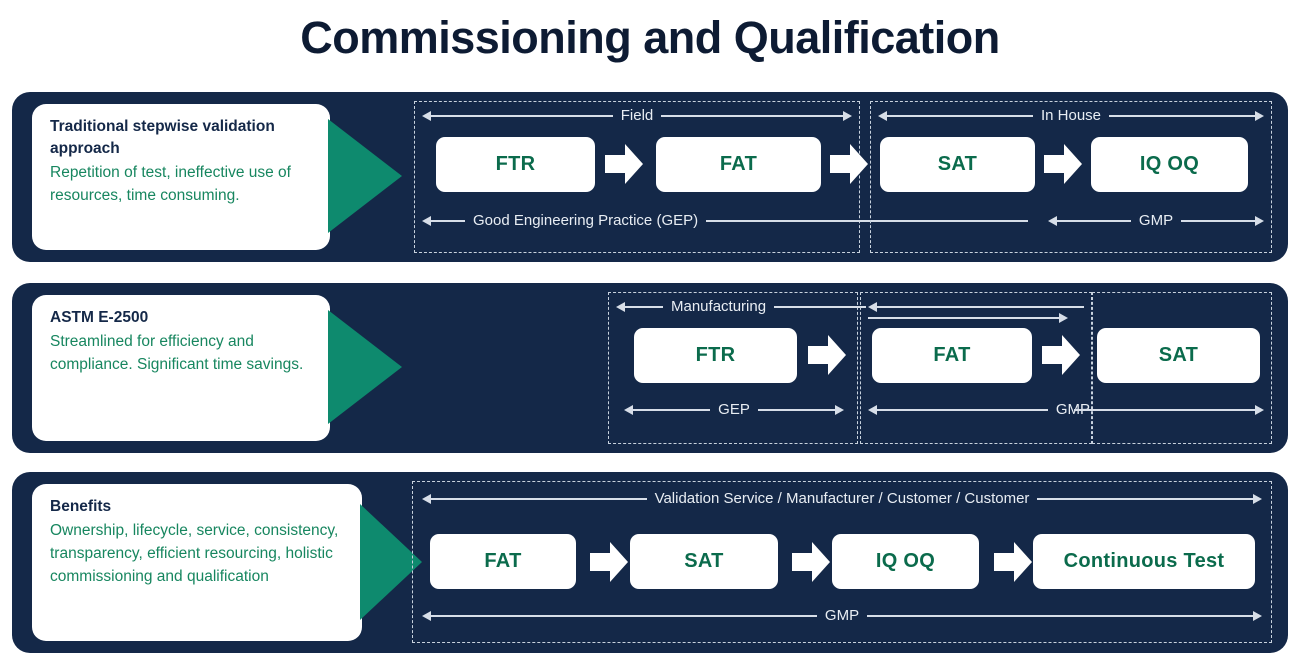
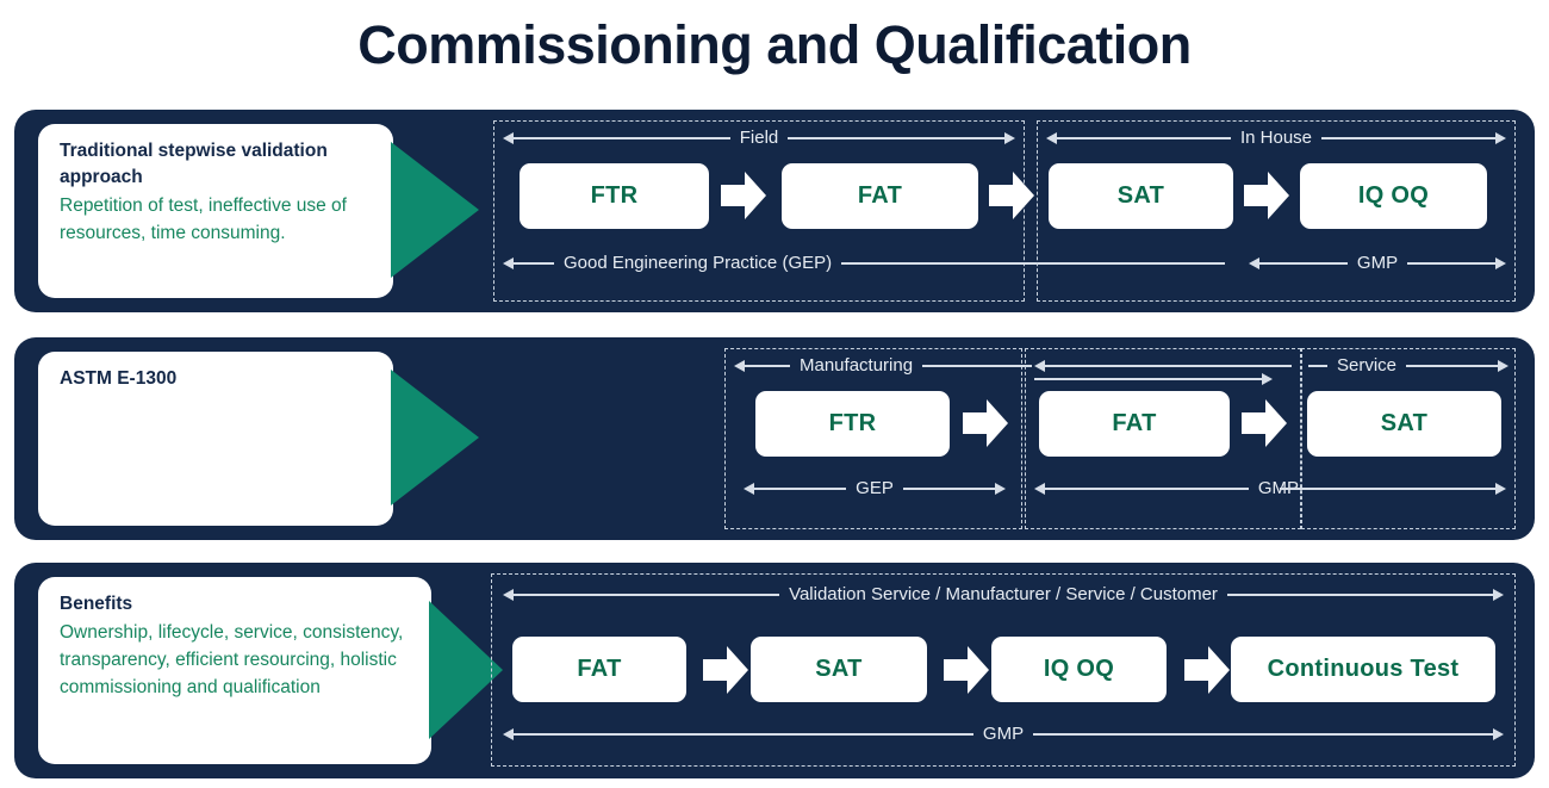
  Commissioning and Qualification
  Traditional stepwise validation approach
  Repetition of test, ineffective use of resources, time consuming.
  Field
  FTR
  FAT
  Good Engineering Practice (GEP)
  In House
  SAT
  IQ OQ
  GMP
- ASTM E-2500
+ ASTM E-1300
- Streamlined for efficiency and compliance. Significant time savings.
  Manufacturing
  FTR
  GEP
  FAT
+ Service
  SAT
  Benefits
  Ownership, lifecycle, service, consistency, transparency, efficient resourcing, holistic commissioning and qualification
- Validation Service / Manufacturer / Customer / Customer
+ Validation Service / Manufacturer / Service / Customer
  FAT
  SAT
  IQ OQ
  Continuous Test
  GMP
